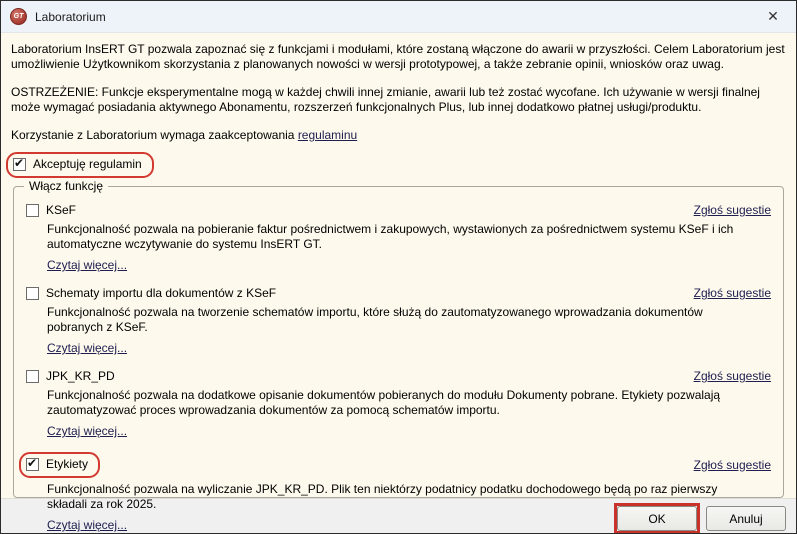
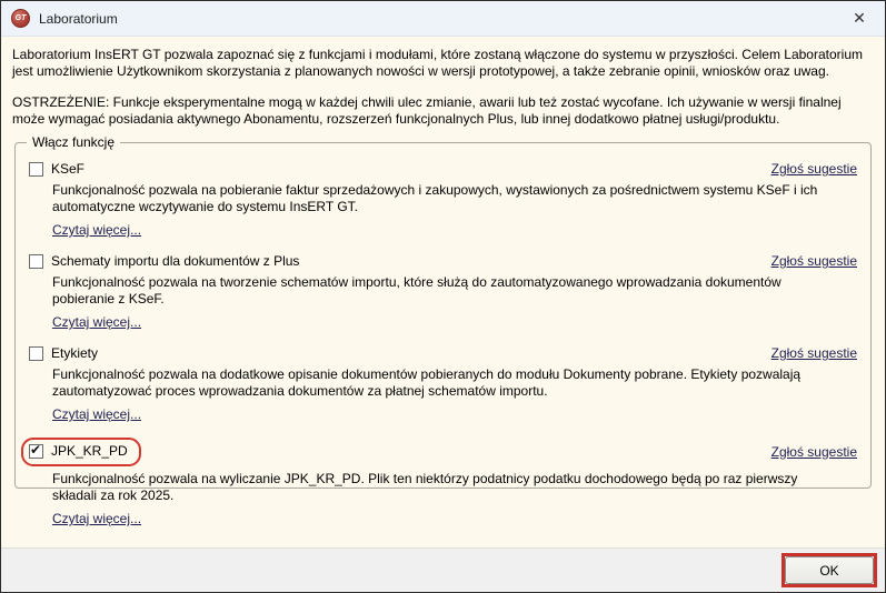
  Laboratorium
  ✕
- Laboratorium InsERT GT pozwala zapoznać się z funkcjami i modułami, które zostaną włączone do awarii w przyszłości. Celem Laboratorium jest umożliwienie Użytkownikom skorzystania z planowanych nowości w wersji prototypowej, a także zebranie opinii, wniosków oraz uwag.
+ Laboratorium InsERT GT pozwala zapoznać się z funkcjami i modułami, które zostaną włączone do systemu w przyszłości. Celem Laboratorium jest umożliwienie Użytkownikom skorzystania z planowanych nowości w wersji prototypowej, a także zebranie opinii, wniosków oraz uwag.
- OSTRZEŻENIE: Funkcje eksperymentalne mogą w każdej chwili innej zmianie, awarii lub też zostać wycofane. Ich używanie w wersji finalnej może wymagać posiadania aktywnego Abonamentu, rozszerzeń funkcjonalnych Plus, lub innej dodatkowo płatnej usługi/produktu.
+ OSTRZEŻENIE: Funkcje eksperymentalne mogą w każdej chwili ulec zmianie, awarii lub też zostać wycofane. Ich używanie w wersji finalnej może wymagać posiadania aktywnego Abonamentu, rozszerzeń funkcjonalnych Plus, lub innej dodatkowo płatnej usługi/produktu.
- Korzystanie z Laboratorium wymaga zaakceptowania regulaminu
- Akceptuję regulamin
  Włącz funkcję
  KSeF
  Zgłoś sugestie
- Funkcjonalność pozwala na pobieranie faktur pośrednictwem i zakupowych, wystawionych za pośrednictwem systemu KSeF i ich automatyczne wczytywanie do systemu InsERT GT.
+ Funkcjonalność pozwala na pobieranie faktur sprzedażowych i zakupowych, wystawionych za pośrednictwem systemu KSeF i ich automatyczne wczytywanie do systemu InsERT GT.
  Czytaj więcej...
- Schematy importu dla dokumentów z KSeF
+ Schematy importu dla dokumentów z Plus
  Zgłoś sugestie
- Funkcjonalność pozwala na tworzenie schematów importu, które służą do zautomatyzowanego wprowadzania dokumentów pobranych z KSeF.
+ Funkcjonalność pozwala na tworzenie schematów importu, które służą do zautomatyzowanego wprowadzania dokumentów pobieranie z KSeF.
  Czytaj więcej...
- JPK_KR_PD
+ Etykiety
  Zgłoś sugestie
- Funkcjonalność pozwala na dodatkowe opisanie dokumentów pobieranych do modułu Dokumenty pobrane. Etykiety pozwalają zautomatyzować proces wprowadzania dokumentów za pomocą schematów importu.
+ Funkcjonalność pozwala na dodatkowe opisanie dokumentów pobieranych do modułu Dokumenty pobrane. Etykiety pozwalają zautomatyzować proces wprowadzania dokumentów za płatnej schematów importu.
  Czytaj więcej...
- Etykiety
+ JPK_KR_PD
  Zgłoś sugestie
  Funkcjonalność pozwala na wyliczanie JPK_KR_PD. Plik ten niektórzy podatnicy podatku dochodowego będą po raz pierwszy składali za rok 2025.
  Czytaj więcej...
  OK
- Anuluj
